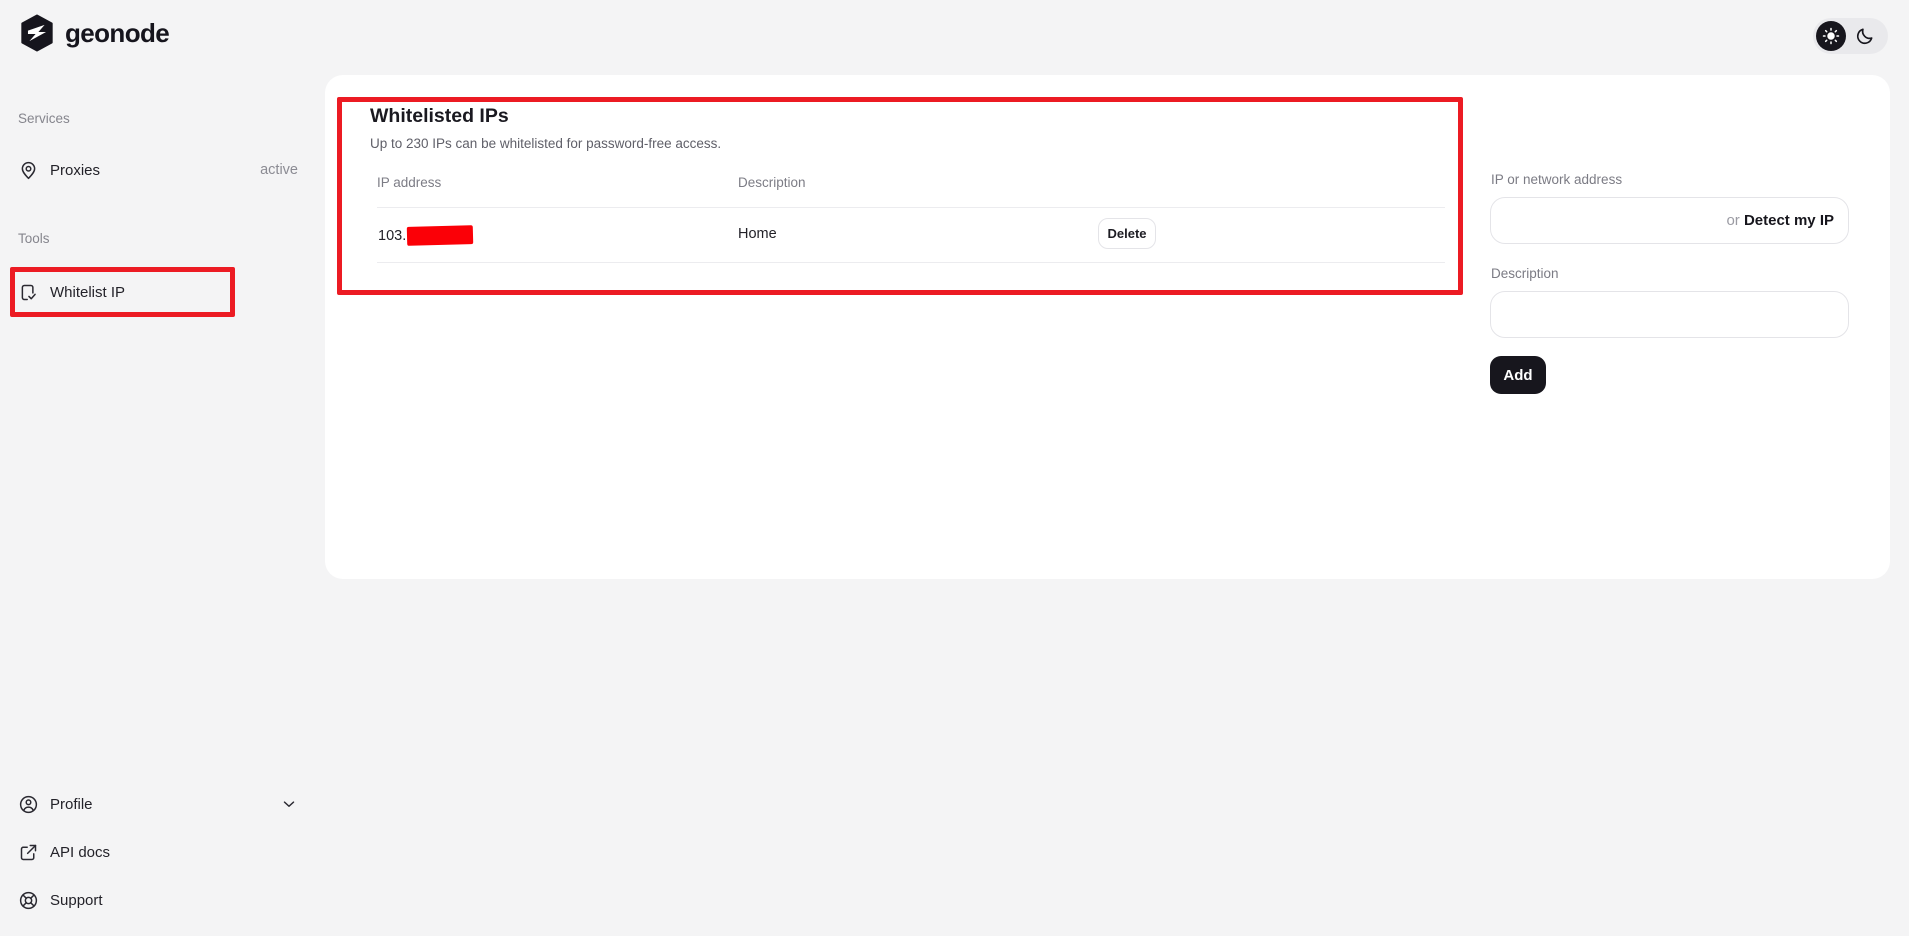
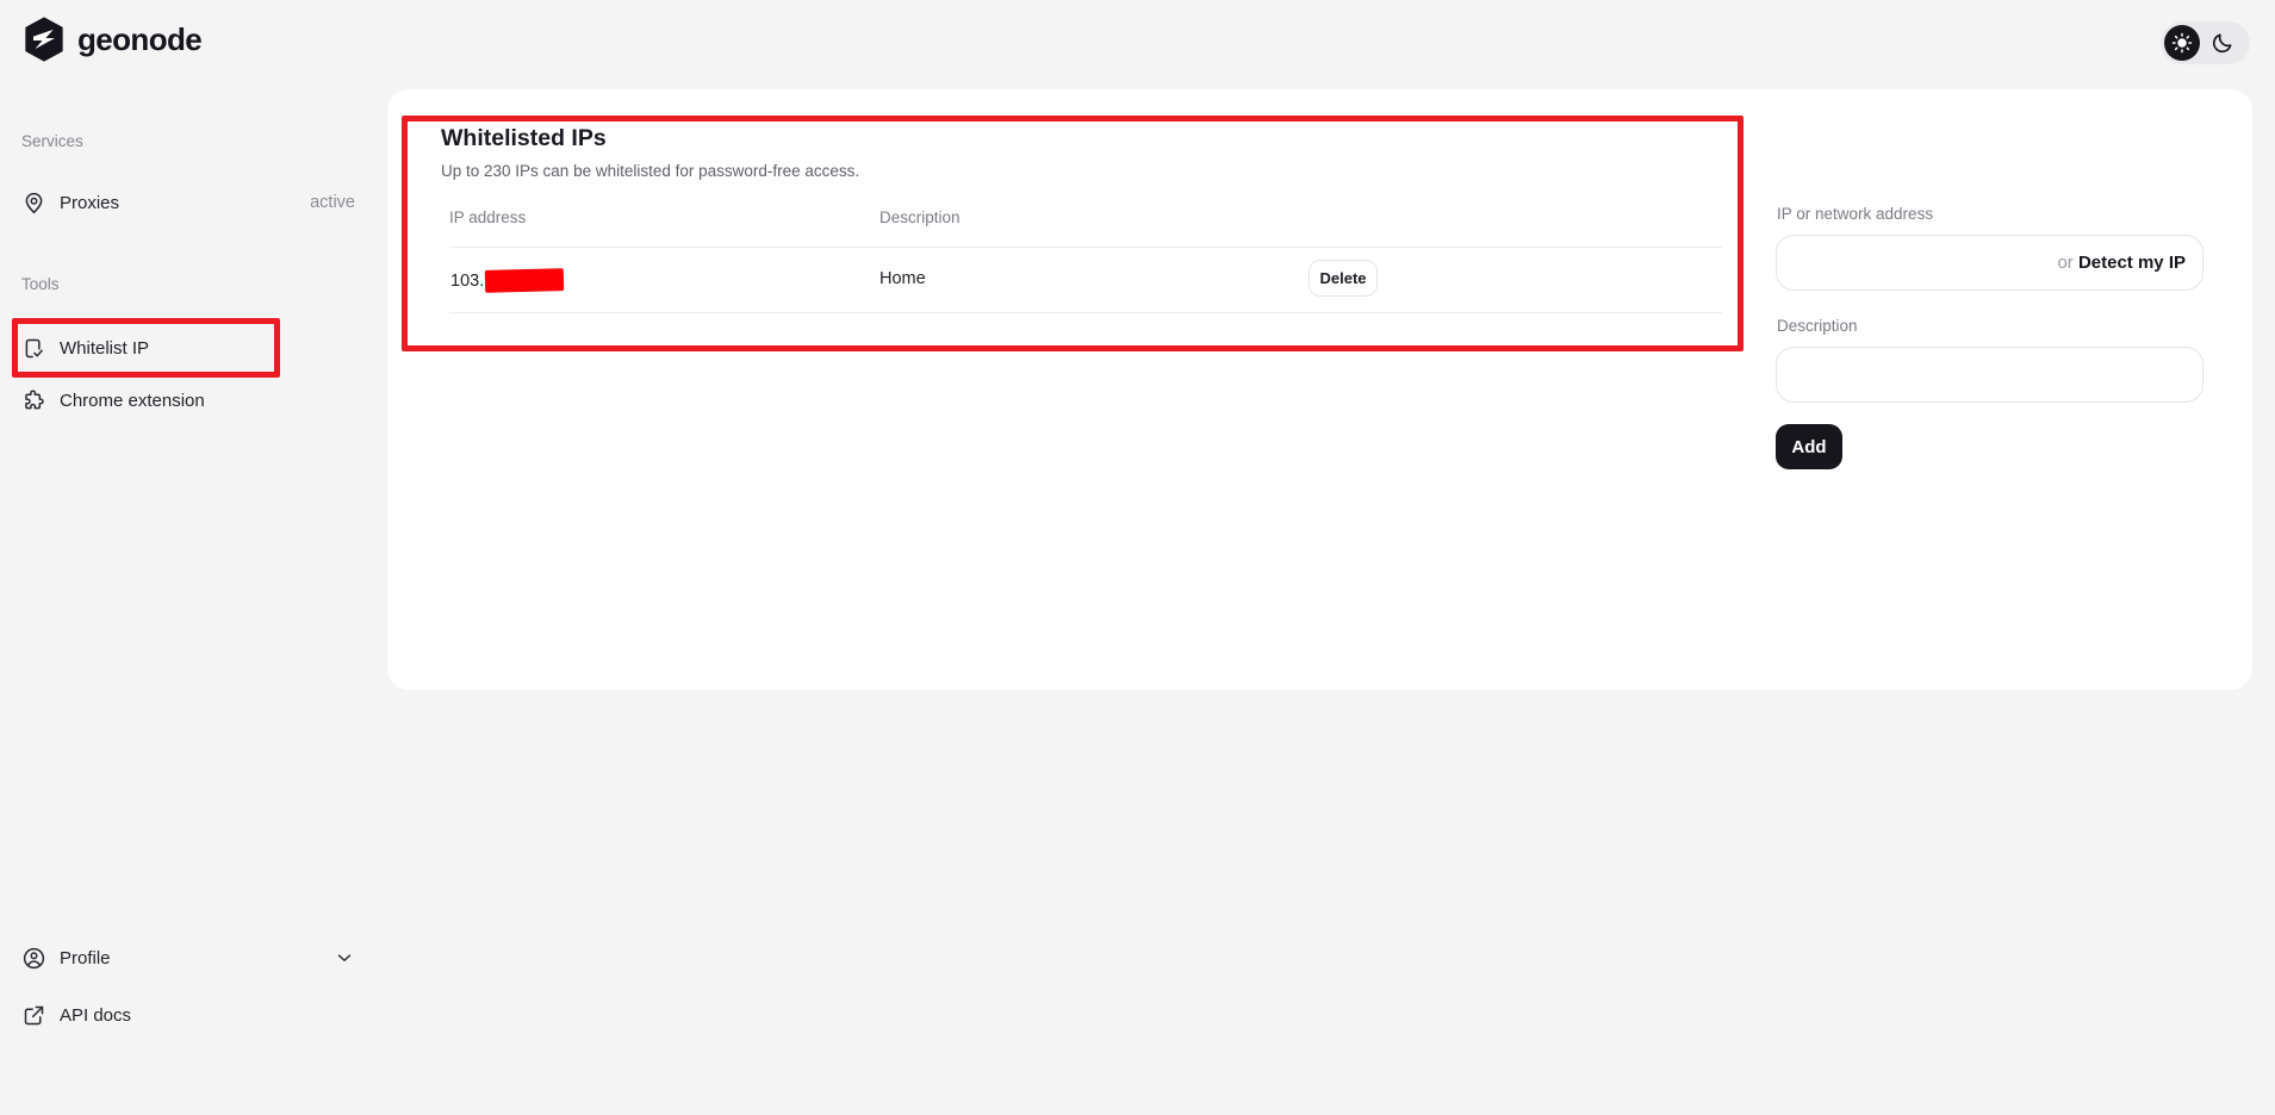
  geonode
  Services
  Proxies
  active
  Tools
  Whitelist IP
+ Chrome extension
  Profile
  API docs
- Support
  Whitelisted IPs
  Up to 230 IPs can be whitelisted for password-free access.
  IP address
  Description
  103.
  Home
  Delete
  IP or network address
  or Detect my IP
  Description
  Add
